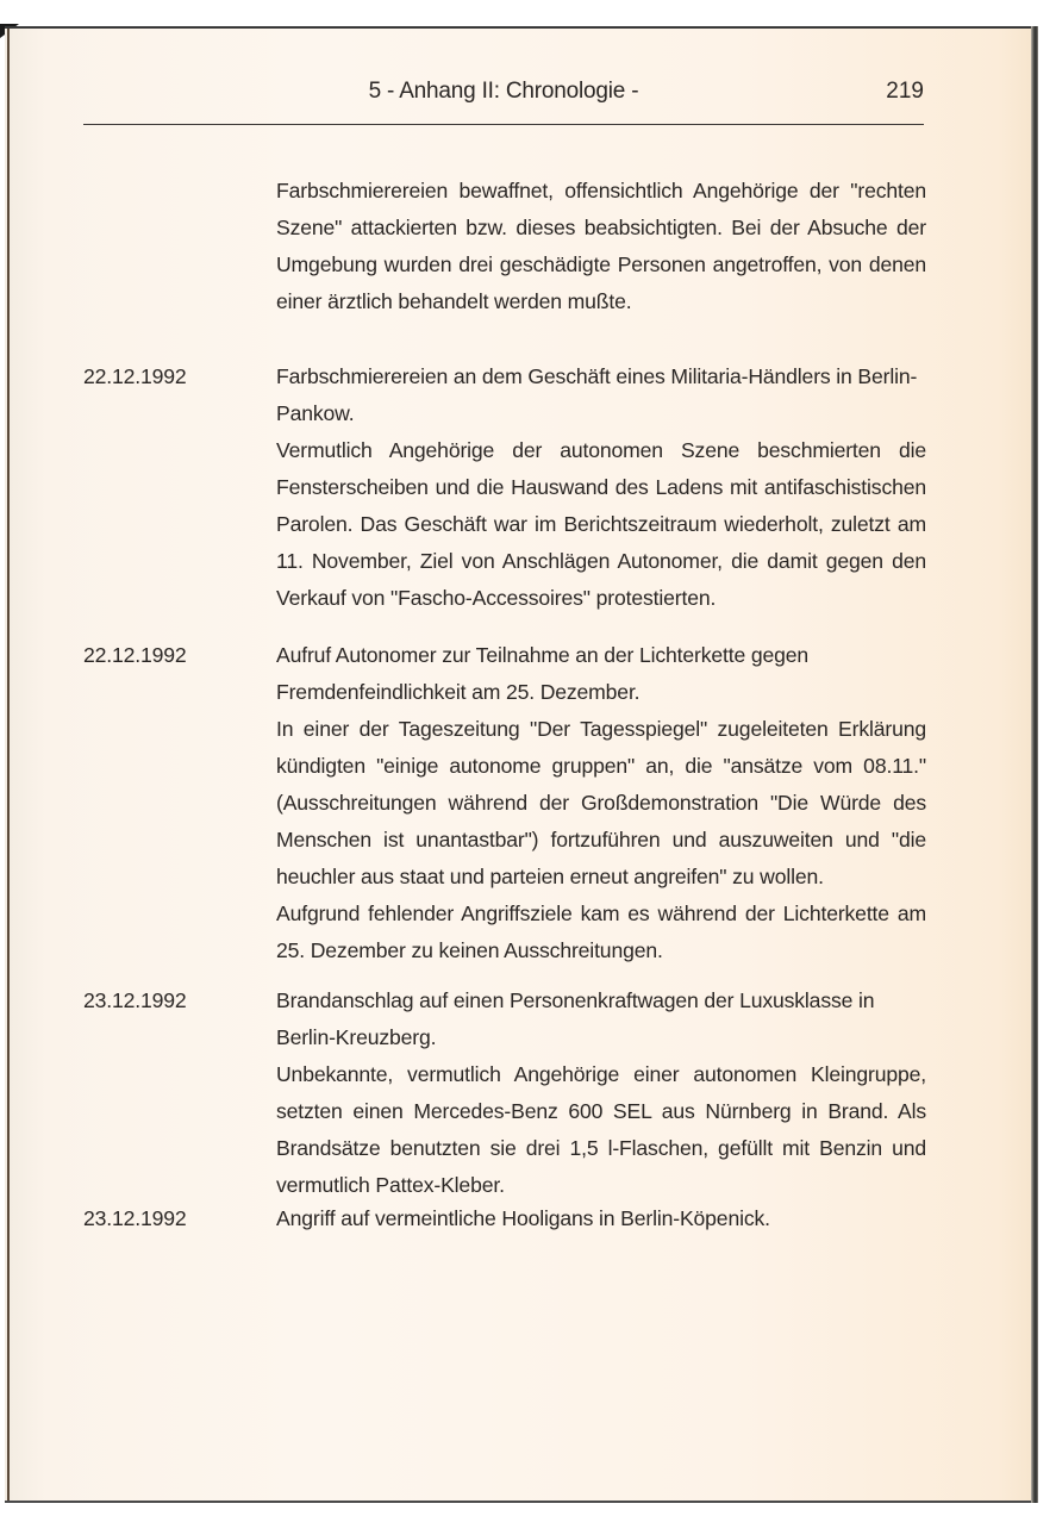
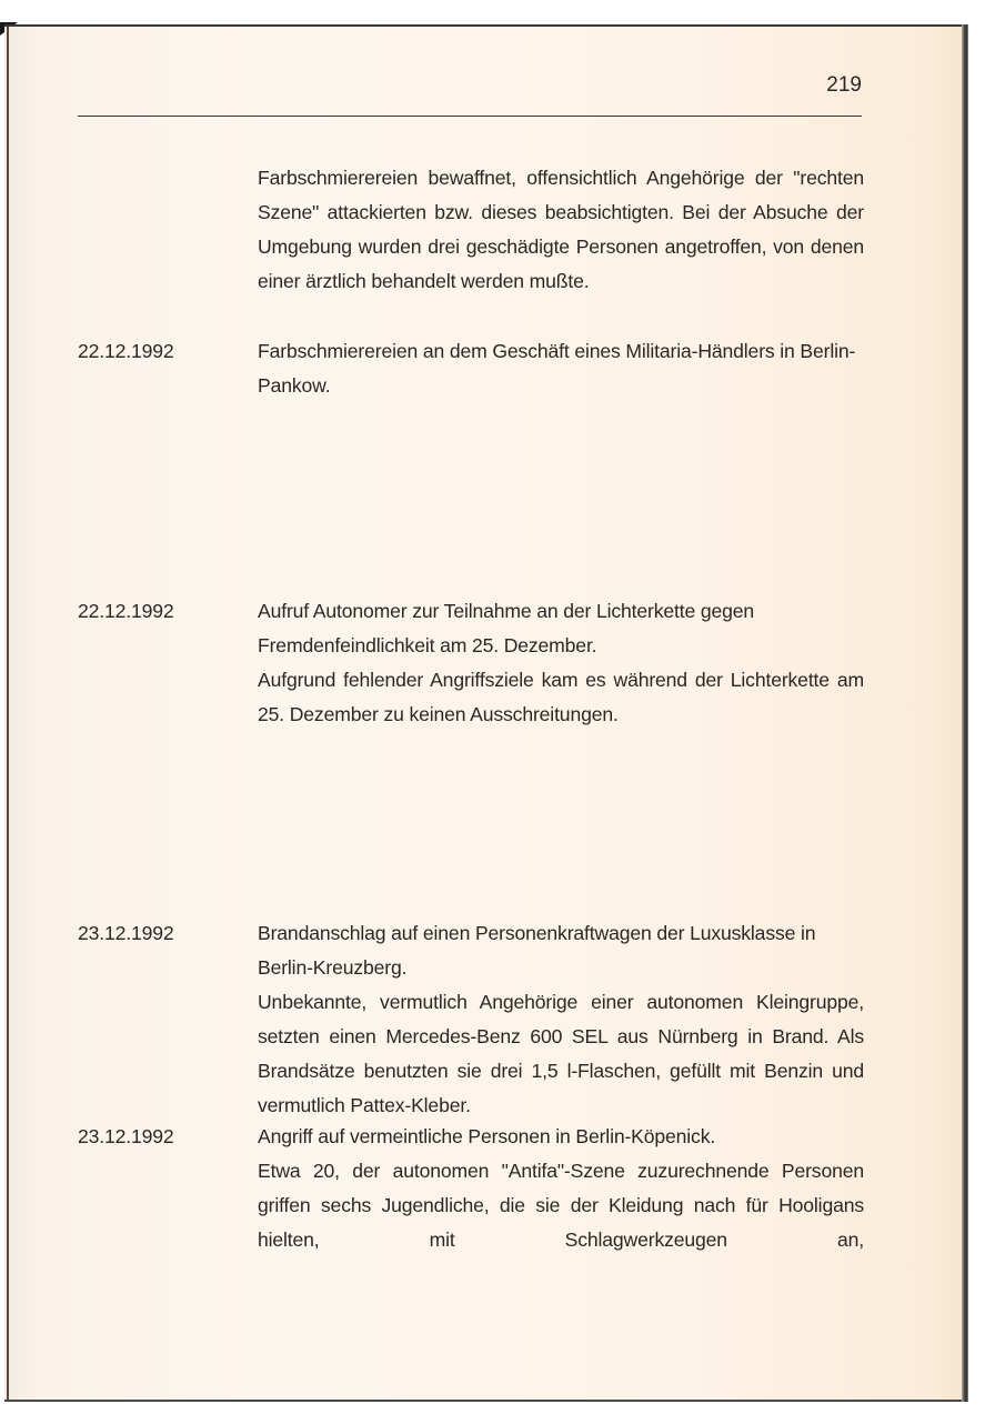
- 5 - Anhang II: Chronologie -
  219
  Farbschmierereien bewaffnet, offensichtlich Angehörige der "rechten Szene" attackierten bzw. dieses beabsichtigten. Bei der Absuche der Umgebung wurden drei geschädigte Personen angetroffen, von denen einer ärztlich behandelt werden mußte.
  22.12.1992
  Farbschmierereien an dem Geschäft eines Militaria-Händlers in Berlin-Pankow.
- Vermutlich Angehörige der autonomen Szene beschmierten die Fensterscheiben und die Hauswand des Ladens mit antifaschistischen Parolen. Das Geschäft war im Berichtszeitraum wiederholt, zuletzt am 11. November, Ziel von Anschlägen Autonomer, die damit gegen den Verkauf von "Fascho-Accessoires" protestierten.
  22.12.1992
  Aufruf Autonomer zur Teilnahme an der Lichterkette gegen Fremdenfeindlichkeit am 25. Dezember.
- In einer der Tageszeitung "Der Tagesspiegel" zugeleiteten Erklärung kündigten "einige autonome gruppen" an, die "ansätze vom 08.11." (Ausschreitungen während der Großdemonstration "Die Würde des Menschen ist unantastbar") fortzuführen und auszuweiten und "die heuchler aus staat und parteien erneut angreifen" zu wollen.
  Aufgrund fehlender Angriffsziele kam es während der Lichterkette am 25. Dezember zu keinen Ausschreitungen.
  23.12.1992
  Brandanschlag auf einen Personenkraftwagen der Luxusklasse in Berlin-Kreuzberg.
  Unbekannte, vermutlich Angehörige einer autonomen Kleingruppe, setzten einen Mercedes-Benz 600 SEL aus Nürnberg in Brand. Als Brandsätze benutzten sie drei 1,5 l-Flaschen, gefüllt mit Benzin und vermutlich Pattex-Kleber.
  23.12.1992
- Angriff auf vermeintliche Hooligans in Berlin-Köpenick.
+ Angriff auf vermeintliche Personen in Berlin-Köpenick.
+ Etwa 20, der autonomen "Antifa"-Szene zuzurechnende Personen griffen sechs Jugendliche, die sie der Kleidung nach für Hooligans hielten, mit Schlagwerkzeugen an,
